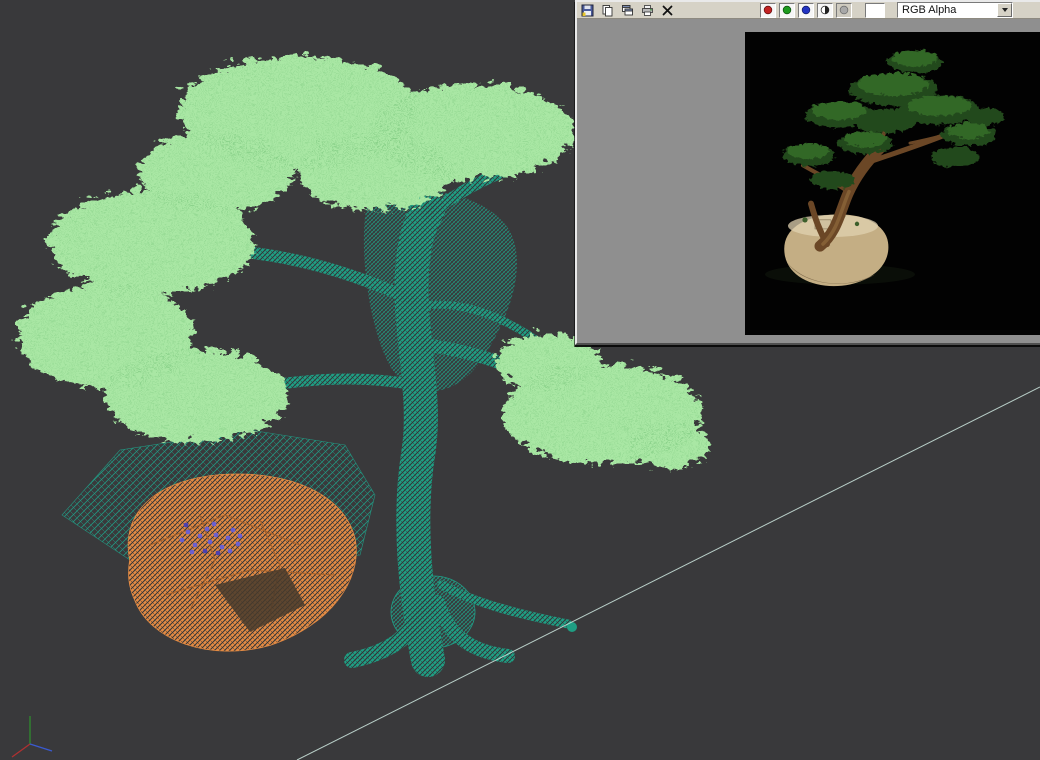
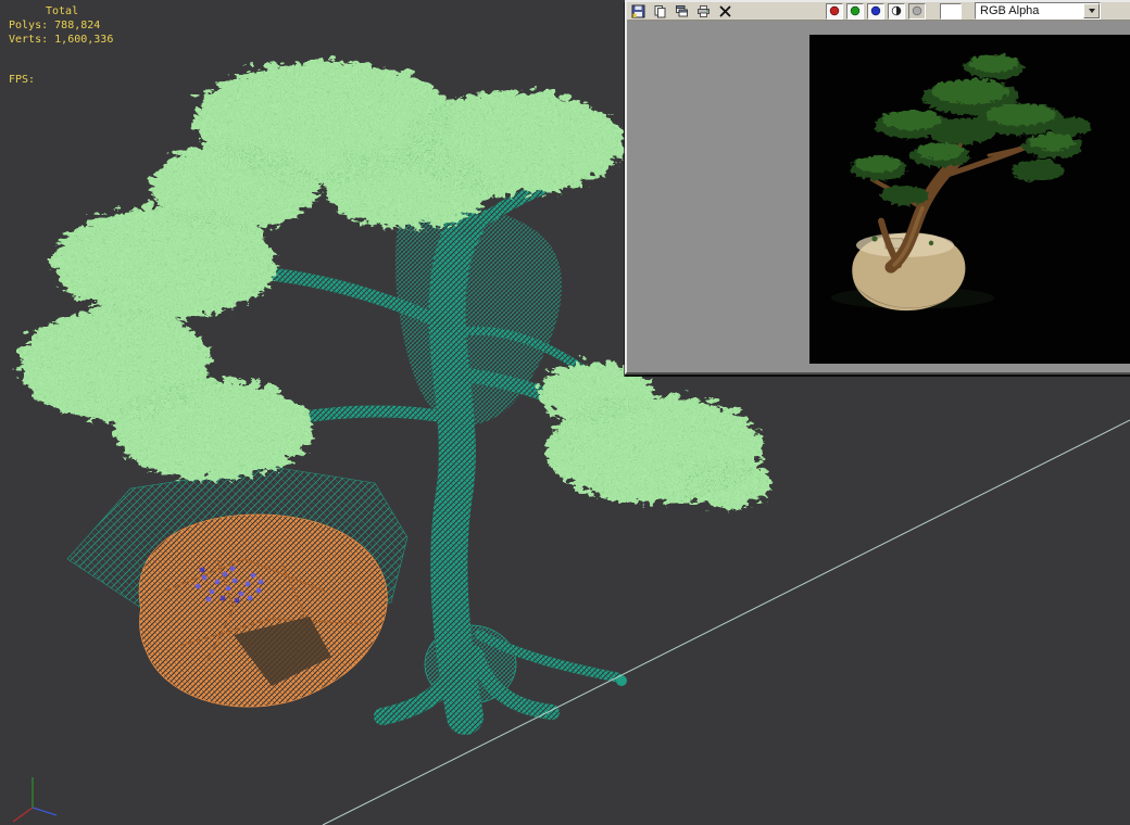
+ Total
+ Polys: 788,824
+ Verts: 1,600,336
+ FPS:
  RGB Alpha
